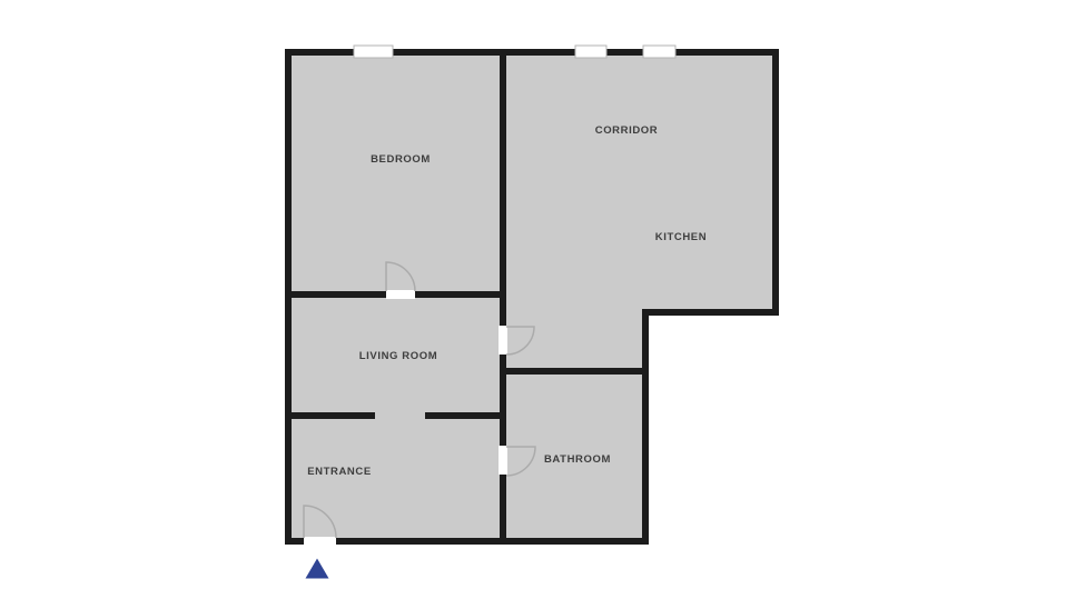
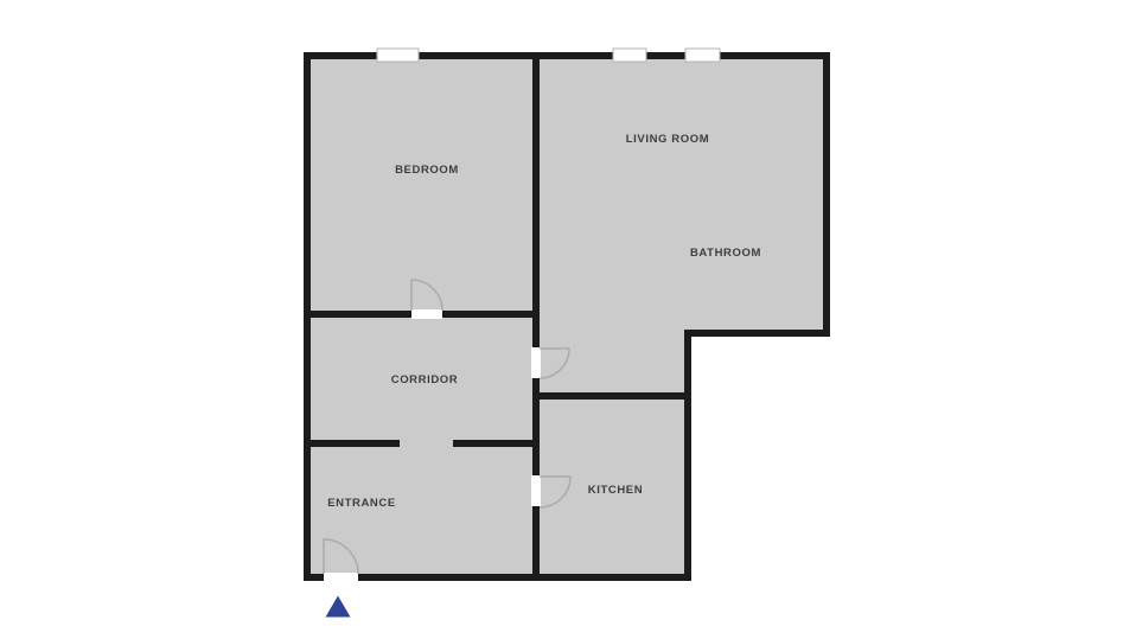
  BEDROOM
- CORRIDOR
+ LIVING ROOM
- KITCHEN
+ BATHROOM
- LIVING ROOM
+ CORRIDOR
- BATHROOM
+ KITCHEN
  ENTRANCE
